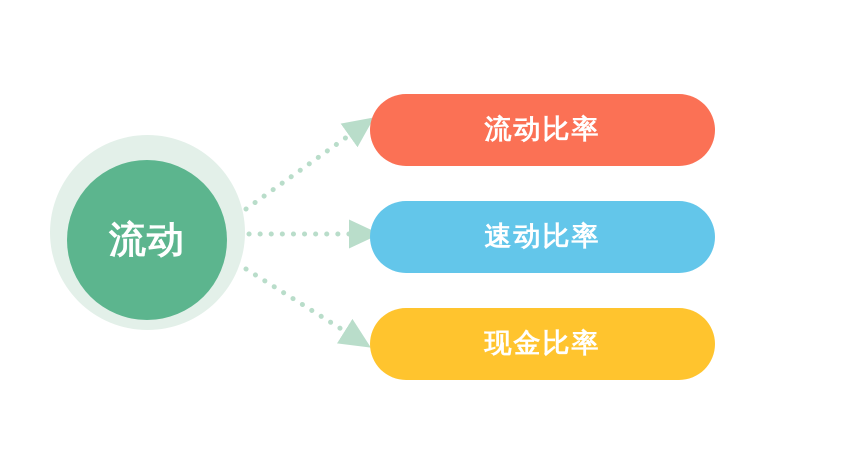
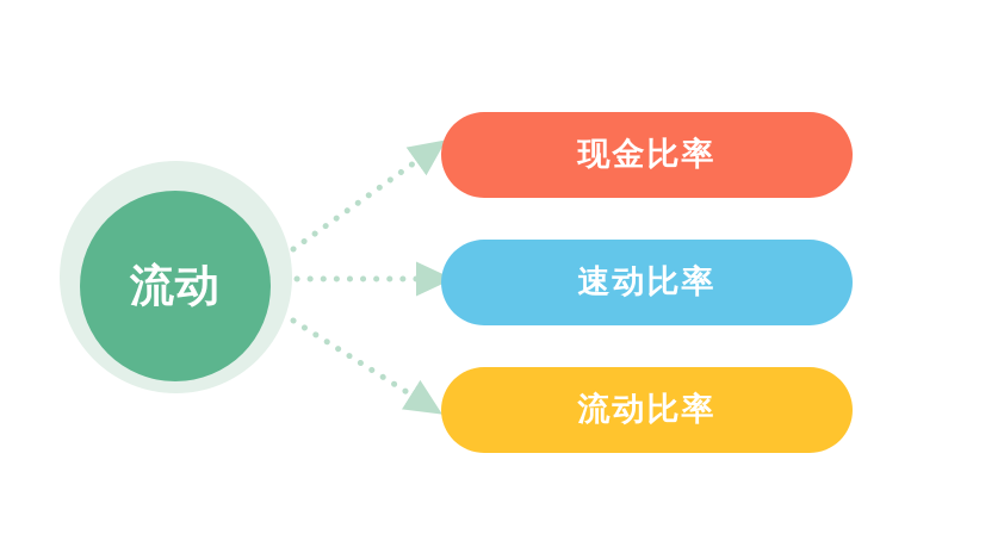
  流动
- 流动比率
+ 现金比率
  速动比率
- 现金比率
+ 流动比率
